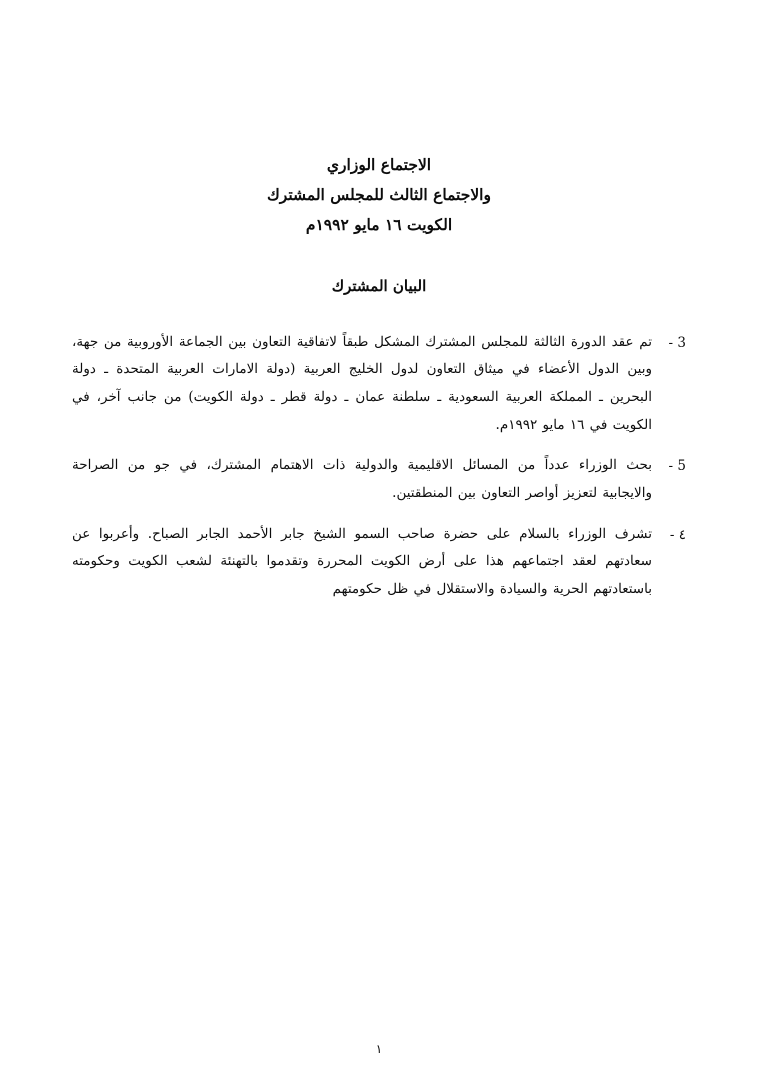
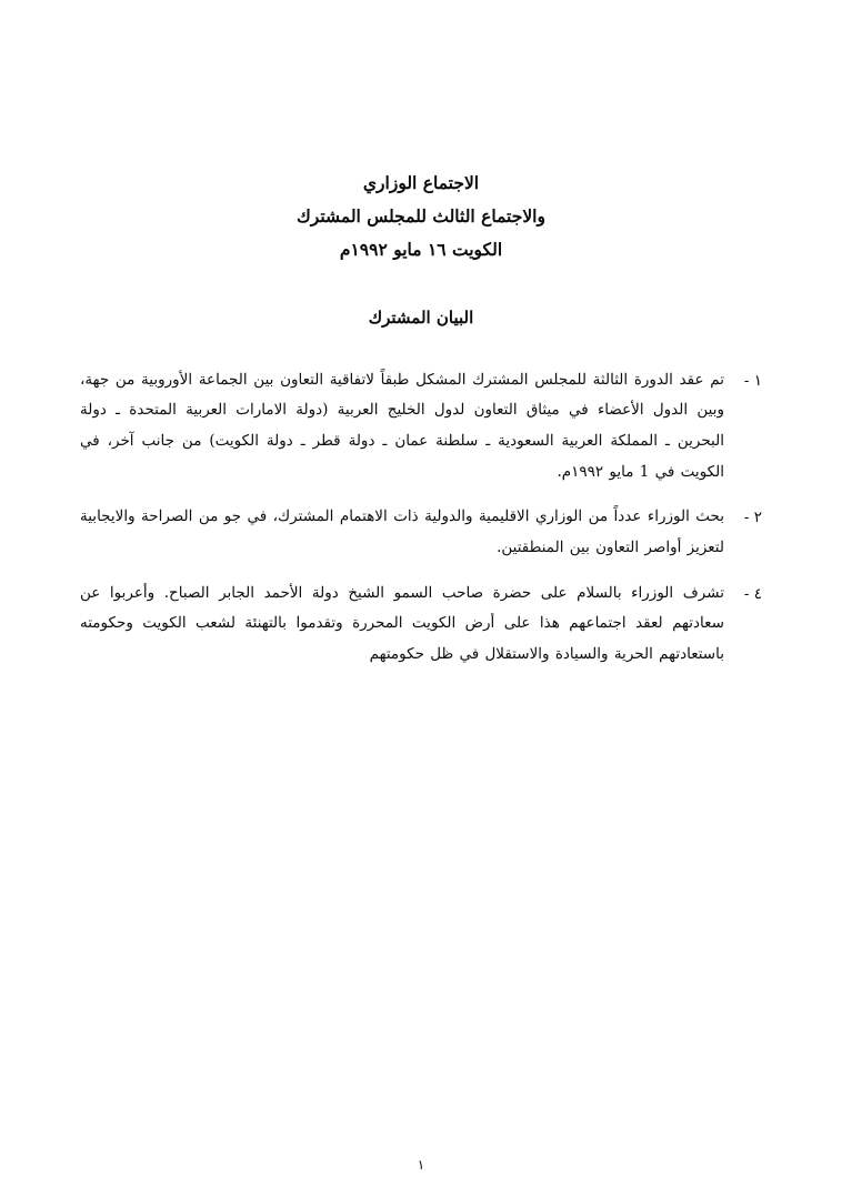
  الاجتماع الوزاري
  والاجتماع الثالث للمجلس المشترك
  الكويت ١٦ مايو ١٩٩٢م
  البيان المشترك
- 3 -
+ ١ -
- تم عقد الدورة الثالثة للمجلس المشترك المشكل طبقاً لاتفاقية التعاون بين الجماعة الأوروبية من جهة، وبين الدول الأعضاء في ميثاق التعاون لدول الخليج العربية (دولة الامارات العربية المتحدة ـ دولة البحرين ـ المملكة العربية السعودية ـ سلطنة عمان ـ دولة قطر ـ دولة الكويت) من جانب آخر، في الكويت في ١٦ مايو ١٩٩٢م.
+ تم عقد الدورة الثالثة للمجلس المشترك المشكل طبقاً لاتفاقية التعاون بين الجماعة الأوروبية من جهة، وبين الدول الأعضاء في ميثاق التعاون لدول الخليج العربية (دولة الامارات العربية المتحدة ـ دولة البحرين ـ المملكة العربية السعودية ـ سلطنة عمان ـ دولة قطر ـ دولة الكويت) من جانب آخر، في الكويت في 1 مايو ١٩٩٢م.
- 5 -
+ ٢ -
- بحث الوزراء عدداً من المسائل الاقليمية والدولية ذات الاهتمام المشترك، في جو من الصراحة والايجابية لتعزيز أواصر التعاون بين المنطقتين.
+ بحث الوزراء عدداً من الوزاري الاقليمية والدولية ذات الاهتمام المشترك، في جو من الصراحة والايجابية لتعزيز أواصر التعاون بين المنطقتين.
  ٤ -
- تشرف الوزراء بالسلام على حضرة صاحب السمو الشيخ جابر الأحمد الجابر الصباح. وأعربوا عن سعادتهم لعقد اجتماعهم هذا على أرض الكويت المحررة وتقدموا بالتهنئة لشعب الكويت وحكومته باستعادتهم الحرية والسيادة والاستقلال في ظل حكومتهم
+ تشرف الوزراء بالسلام على حضرة صاحب السمو الشيخ دولة الأحمد الجابر الصباح. وأعربوا عن سعادتهم لعقد اجتماعهم هذا على أرض الكويت المحررة وتقدموا بالتهنئة لشعب الكويت وحكومته باستعادتهم الحرية والسيادة والاستقلال في ظل حكومتهم
  ١
